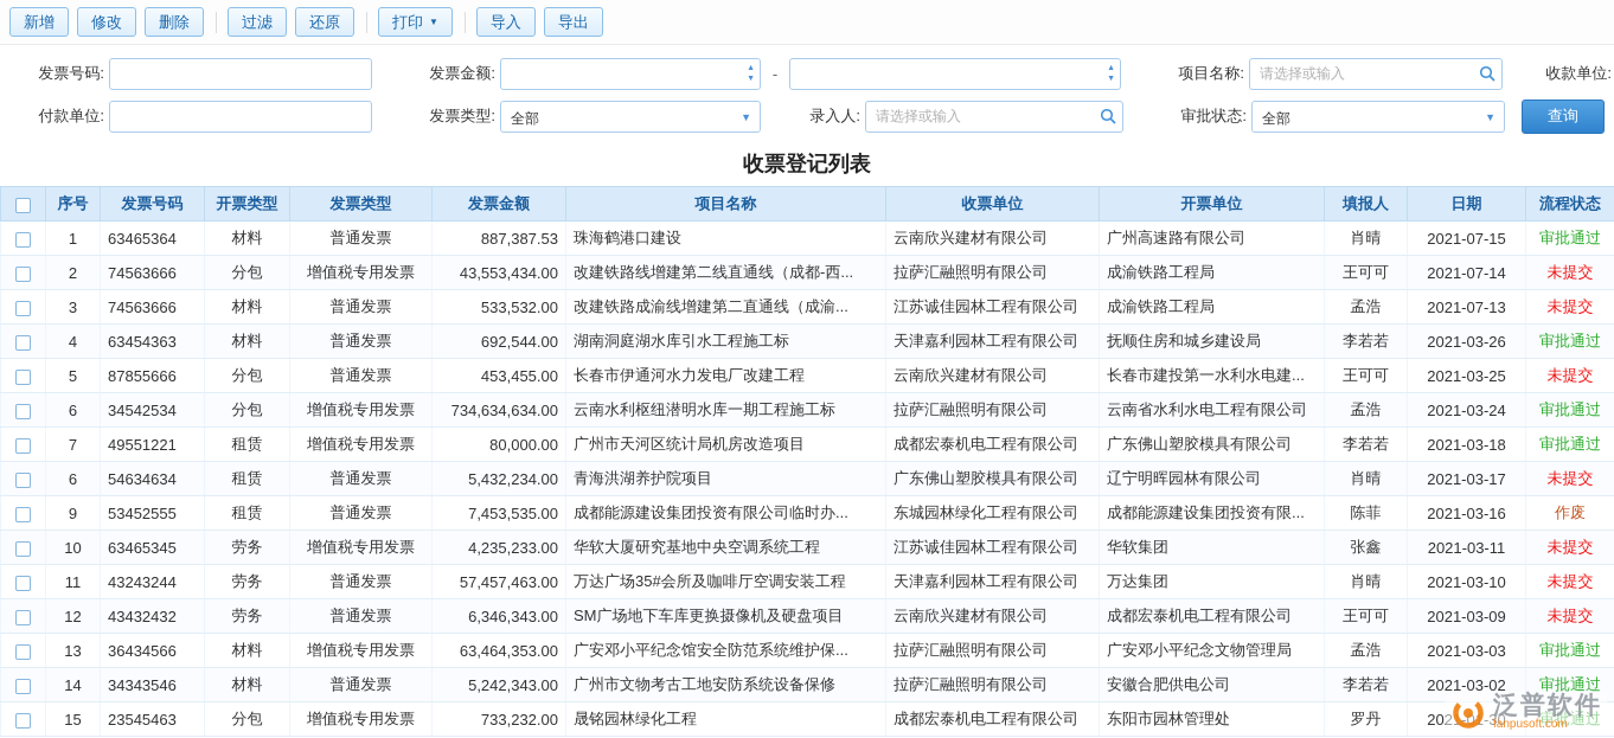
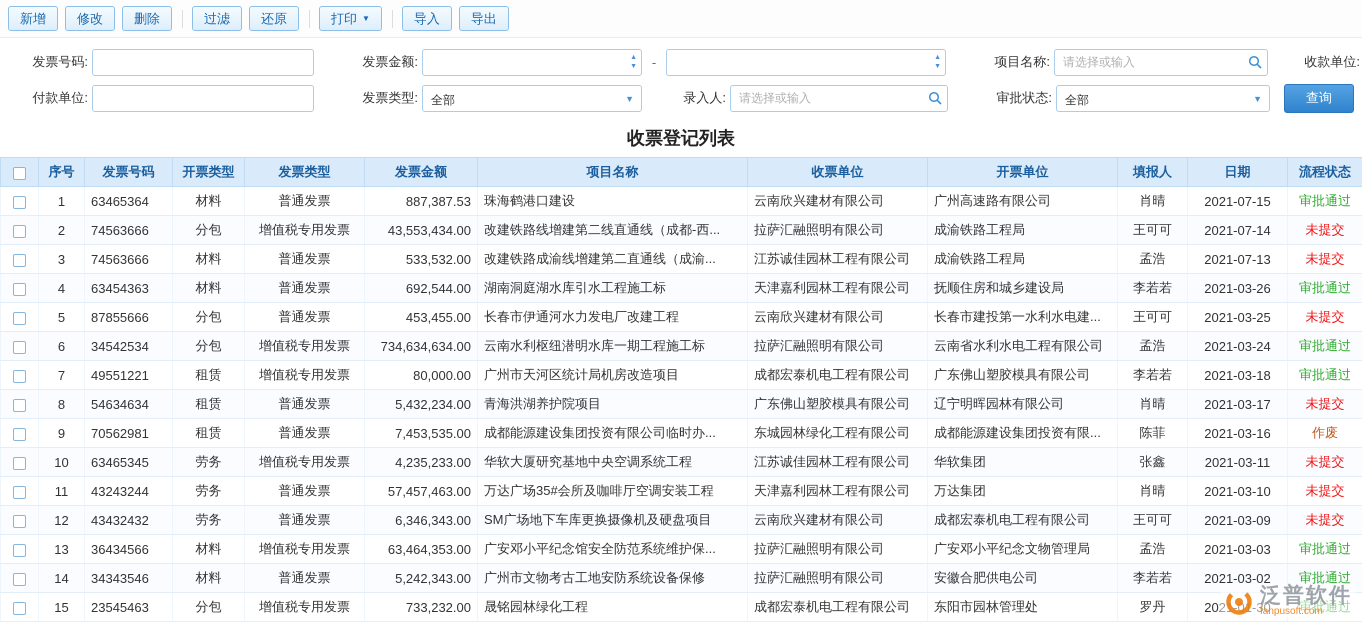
  新增
  修改
  删除
  过滤
  还原
  打印
  ▼
  导入
  导出
  发票号码:
  发票金额:
  -
  项目名称:
  请选择或输入
  收款单位:
  付款单位:
  发票类型:
  全部
  ▼
  录入人:
  请选择或输入
  审批状态:
  全部
  ▼
  查询
  收票登记列表
  	序号	发票号码	开票类型	发票类型	发票金额	项目名称	收票单位	开票单位	填报人	日期	流程状态
  	1	63465364	材料	普通发票	887,387.53	珠海鹤港口建设	云南欣兴建材有限公司	广州高速路有限公司	肖晴	2021-07-15	审批通过
  	2	74563666	分包	增值税专用发票	43,553,434.00	改建铁路线增建第二线直通线（成都-西...	拉萨汇融照明有限公司	成渝铁路工程局	王可可	2021-07-14	未提交
  	3	74563666	材料	普通发票	533,532.00	改建铁路成渝线增建第二直通线（成渝...	江苏诚佳园林工程有限公司	成渝铁路工程局	孟浩	2021-07-13	未提交
  	4	63454363	材料	普通发票	692,544.00	湖南洞庭湖水库引水工程施工标	天津嘉利园林工程有限公司	抚顺住房和城乡建设局	李若若	2021-03-26	审批通过
  	5	87855666	分包	普通发票	453,455.00	长春市伊通河水力发电厂改建工程	云南欣兴建材有限公司	长春市建投第一水利水电建...	王可可	2021-03-25	未提交
  	6	34542534	分包	增值税专用发票	734,634,634.00	云南水利枢纽潜明水库一期工程施工标	拉萨汇融照明有限公司	云南省水利水电工程有限公司	孟浩	2021-03-24	审批通过
  	7	49551221	租赁	增值税专用发票	80,000.00	广州市天河区统计局机房改造项目	成都宏泰机电工程有限公司	广东佛山塑胶模具有限公司	李若若	2021-03-18	审批通过
- 	6	54634634	租赁	普通发票	5,432,234.00	青海洪湖养护院项目	广东佛山塑胶模具有限公司	辽宁明晖园林有限公司	肖晴	2021-03-17	未提交
+ 	8	54634634	租赁	普通发票	5,432,234.00	青海洪湖养护院项目	广东佛山塑胶模具有限公司	辽宁明晖园林有限公司	肖晴	2021-03-17	未提交
- 	9	53452555	租赁	普通发票	7,453,535.00	成都能源建设集团投资有限公司临时办...	东城园林绿化工程有限公司	成都能源建设集团投资有限...	陈菲	2021-03-16	作废
+ 	9	70562981	租赁	普通发票	7,453,535.00	成都能源建设集团投资有限公司临时办...	东城园林绿化工程有限公司	成都能源建设集团投资有限...	陈菲	2021-03-16	作废
  	10	63465345	劳务	增值税专用发票	4,235,233.00	华软大厦研究基地中央空调系统工程	江苏诚佳园林工程有限公司	华软集团	张鑫	2021-03-11	未提交
  	11	43243244	劳务	普通发票	57,457,463.00	万达广场35#会所及咖啡厅空调安装工程	天津嘉利园林工程有限公司	万达集团	肖晴	2021-03-10	未提交
  	12	43432432	劳务	普通发票	6,346,343.00	SM广场地下车库更换摄像机及硬盘项目	云南欣兴建材有限公司	成都宏泰机电工程有限公司	王可可	2021-03-09	未提交
  	13	36434566	材料	增值税专用发票	63,464,353.00	广安邓小平纪念馆安全防范系统维护保...	拉萨汇融照明有限公司	广安邓小平纪念文物管理局	孟浩	2021-03-03	审批通过
  	14	34343546	材料	普通发票	5,242,343.00	广州市文物考古工地安防系统设备保修	拉萨汇融照明有限公司	安徽合肥供电公司	李若若	2021-03-02	审批通过
  	15	23545463	分包	增值税专用发票	733,232.00	晟铭园林绿化工程	成都宏泰机电工程有限公司	东阳市园林管理处	罗丹	202-0-30	审批通过
  泛普软件
  fanpusoft.com
